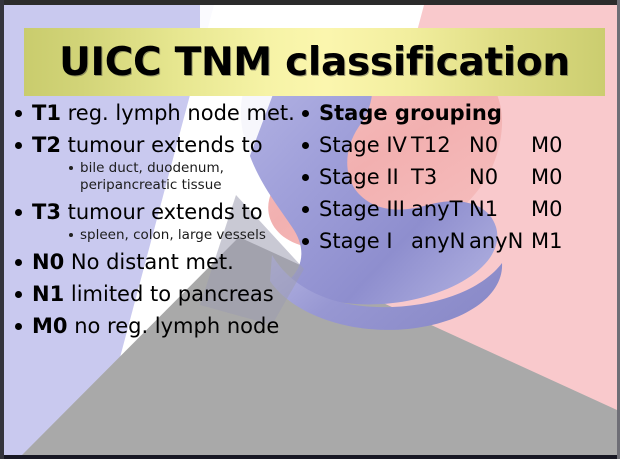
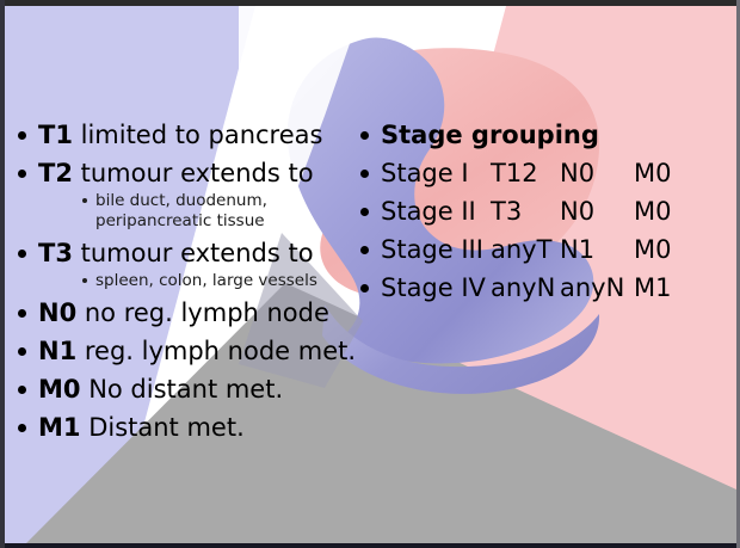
- UICC TNM classification
- T1 reg. lymph node met.
+ T1 limited to pancreas
  T2 tumour extends to
  bile duct, duodenum,
  peripancreatic tissue
  T3 tumour extends to
  spleen, colon, large vessels
- N0 No distant met.
+ N0 no reg. lymph node
- N1 limited to pancreas
+ N1 reg. lymph node met.
- M0 no reg. lymph node
+ M0 No distant met.
+ M1 Distant met.
  Stage grouping
- Stage IV T12 N0 M0
+ Stage I T12 N0 M0
  Stage II T3 N0 M0
  Stage III anyT N1 M0
- Stage I anyN anyN M1
+ Stage IV anyN anyN M1
